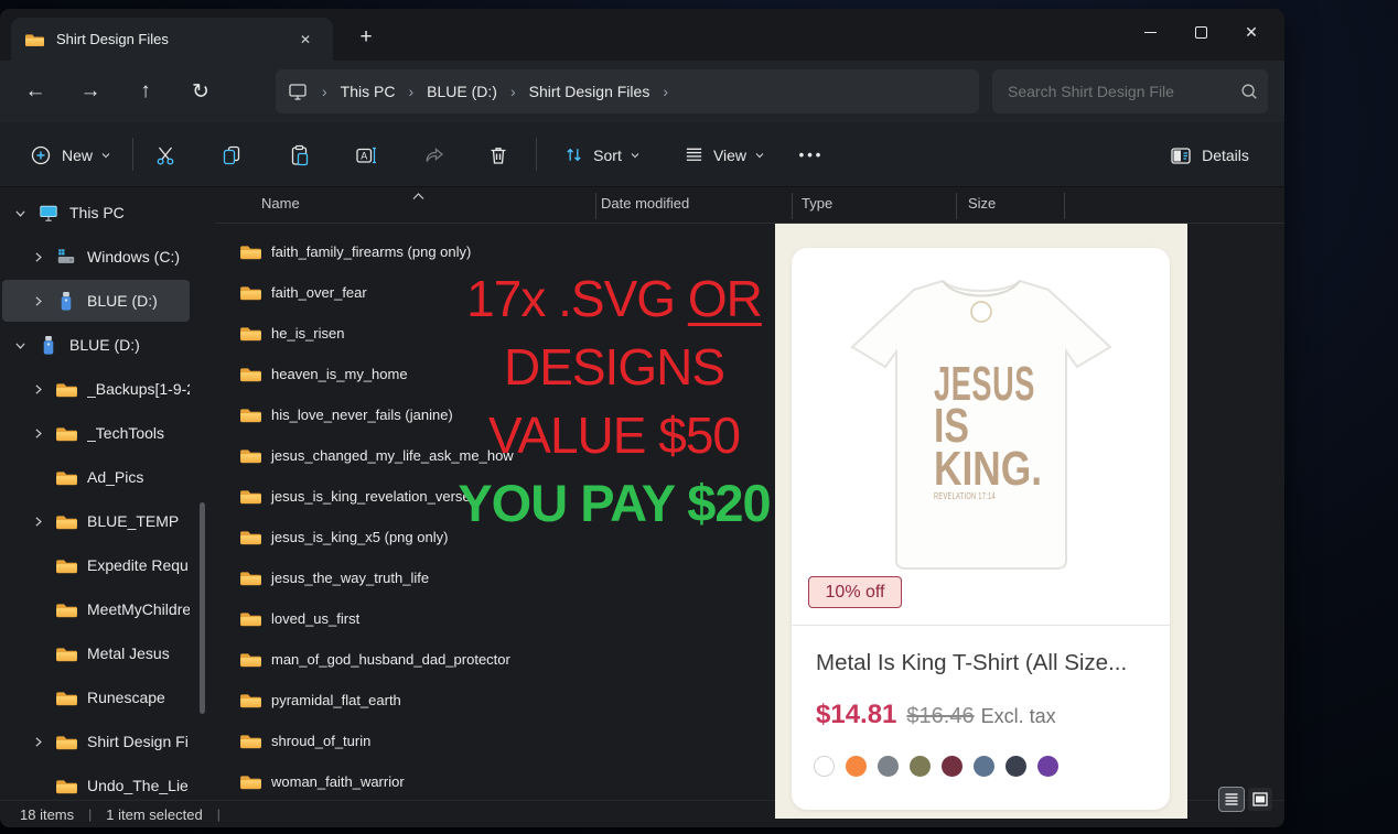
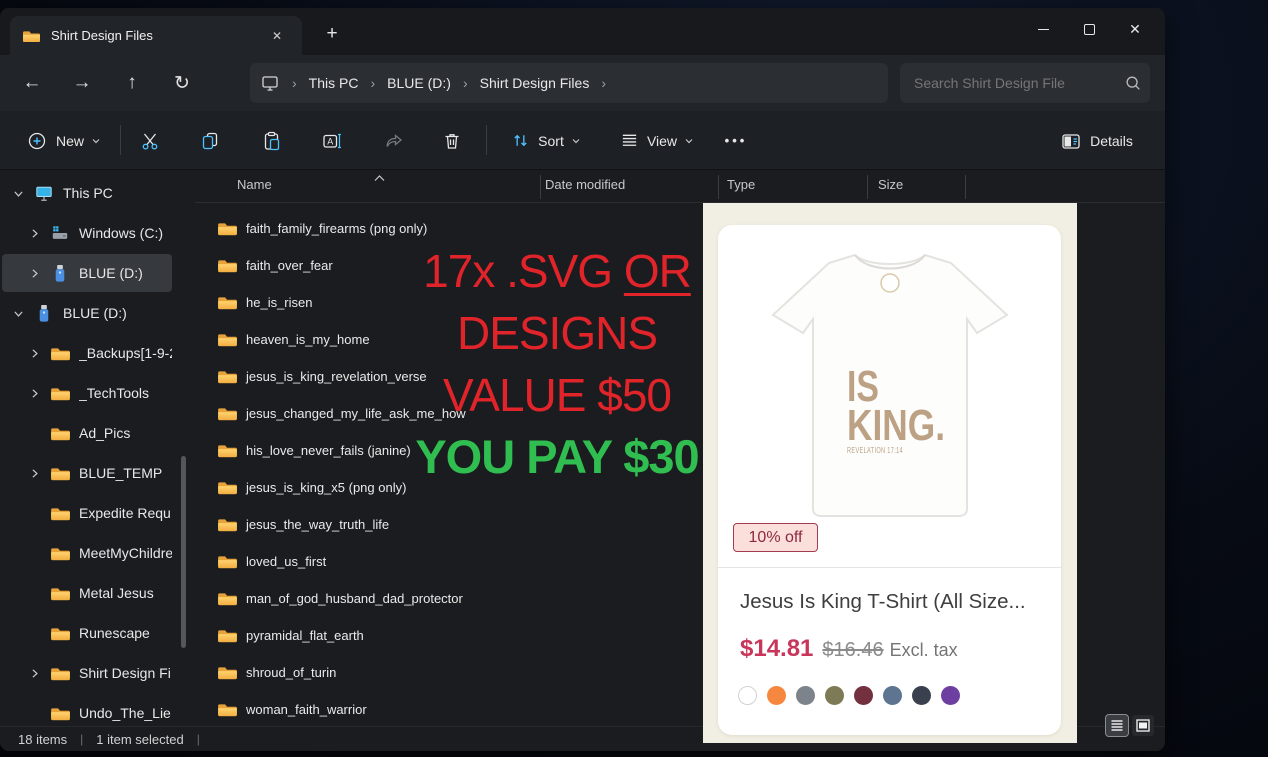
  Shirt Design Files
  ✕
  +
  ✕
  ←
  →
  ↑
  ↻
  ›
  This PC
  ›
  BLUE (D:)
  ›
  Shirt Design Files
  ›
  Search Shirt Design File
  New
  A
  Sort
  View
  •••
  Details
  This PC
  Windows (C:)
  BLUE (D:)
  BLUE (D:)
  _Backups[1-9-
  _TechTools
  Ad_Pics
  BLUE_TEMP
  Expedite Requ
  MeetMyChildre
  Metal Jesus
  Runescape
  Shirt Design Fi
  Undo_The_Lie
  Name
  Date modified
  Type
  Size
  faith_family_firearms (png only)
  faith_over_fear
  he_is_risen
  heaven_is_my_home
- his_love_never_fails (janine)
+ jesus_is_king_revelation_verse
  jesus_changed_my_life_ask_me_how
- jesus_is_king_revelation_verse
+ his_love_never_fails (janine)
  jesus_is_king_x5 (png only)
  jesus_the_way_truth_life
  loved_us_first
  man_of_god_husband_dad_protector
  pyramidal_flat_earth
  shroud_of_turin
  woman_faith_warrior
  17x .SVG OR
  DESIGNS
  VALUE $50
- YOU PAY $20
+ YOU PAY $30
  18 items
  |
  1 item selected
  |
- JESUS
  IS
  KING.
  REVELATION 17:14
  10% off
- Metal Is King T-Shirt (All Size...
+ Jesus Is King T-Shirt (All Size...
  $14.81
  $16.46
  Excl. tax
